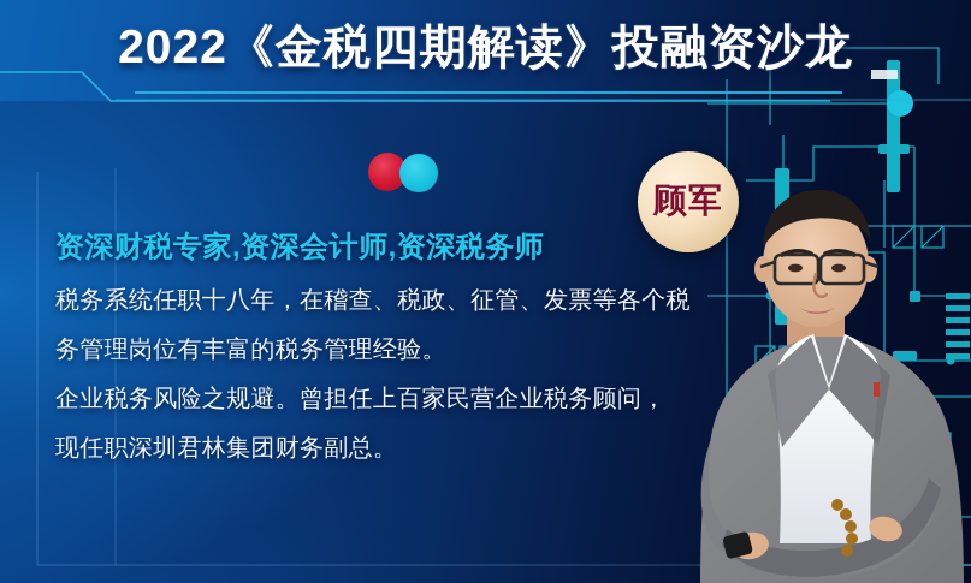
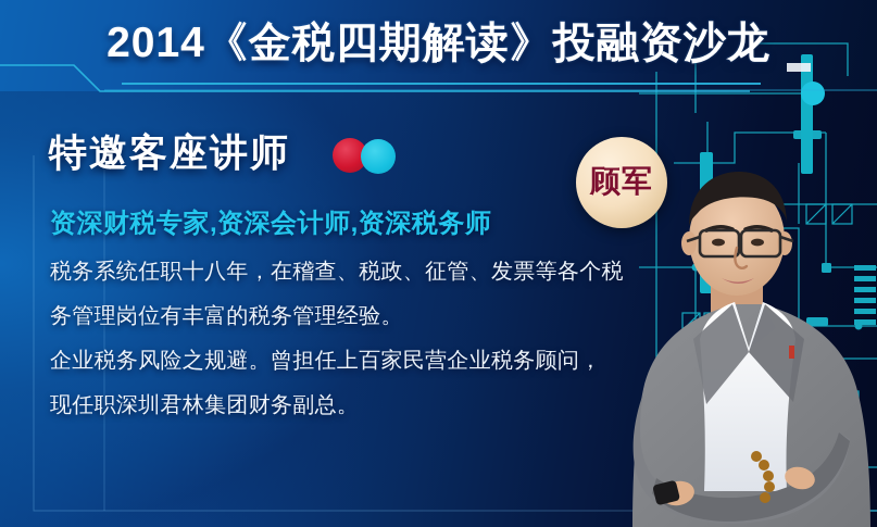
- 2022《金税四期解读》投融资沙龙
+ 2014《金税四期解读》投融资沙龙
+ 特邀客座讲师
  资深财税专家,资深会计师,资深税务师
  税务系统任职十八年，在稽查、税政、征管、发票等各个税
  务管理岗位有丰富的税务管理经验。
  企业税务风险之规避。曾担任上百家民营企业税务顾问，
  现任职深圳君林集团财务副总。
  顾军
